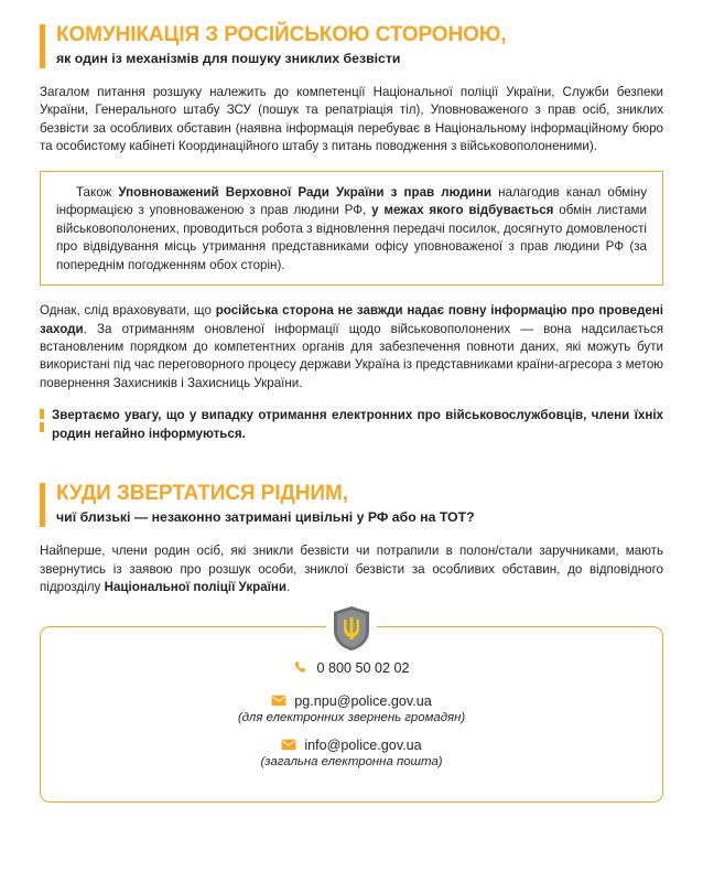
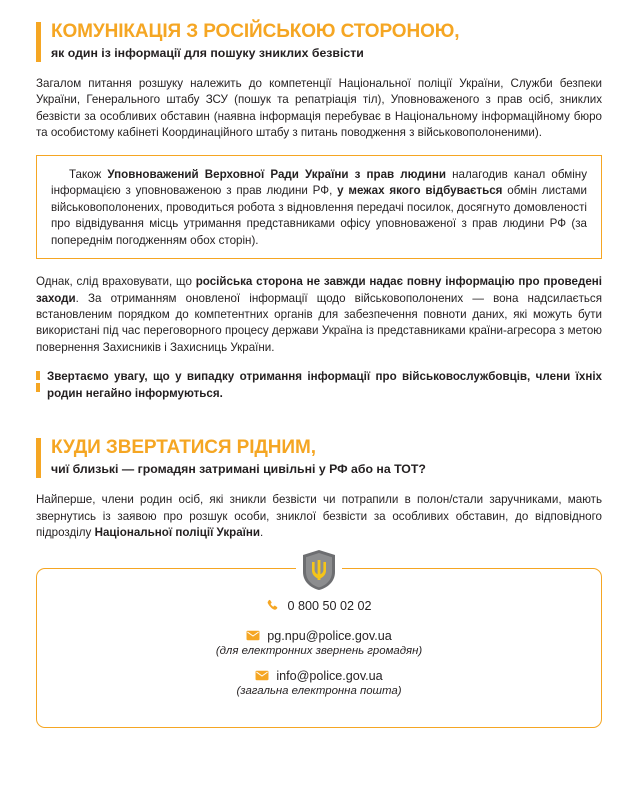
  КОМУНІКАЦІЯ З РОСІЙСЬКОЮ СТОРОНОЮ,
- як один із механізмів для пошуку зниклих безвісти
+ як один із інформації для пошуку зниклих безвісти
  Загалом питання розшуку належить до компетенції Національної поліції України, Служби безпеки України, Генерального штабу ЗСУ (пошук та репатріація тіл), Уповноваженого з прав осіб, зниклих безвісти за особливих обставин (наявна інформація перебуває в Національному інформаційному бюро та особистому кабінеті Координаційного штабу з питань поводження з військовополоненими).
  Також Уповноважений Верховної Ради України з прав людини налагодив канал обміну інформацією з уповноваженою з прав людини РФ, у межах якого відбувається обмін листами військовополонених, проводиться робота з відновлення передачі посилок, досягнуто домовленості про відвідування місць утримання представниками офісу уповноваженої з прав людини РФ (за попереднім погодженням обох сторін).
  Однак, слід враховувати, що російська сторона не завжди надає повну інформацію про проведені заходи. За отриманням оновленої інформації щодо військовополонених — вона надсилається встановленим порядком до компетентних органів для забезпечення повноти даних, які можуть бути використані під час переговорного процесу держави Україна із представниками країни-агресора з метою повернення Захисників і Захисниць України.
- Звертаємо увагу, що у випадку отримання електронних про військовослужбовців, члени їхніх родин негайно інформуються.
+ Звертаємо увагу, що у випадку отримання інформації про військовослужбовців, члени їхніх родин негайно інформуються.
  КУДИ ЗВЕРТАТИСЯ РІДНИМ,
- чиї близькі — незаконно затримані цивільні у РФ або на ТОТ?
+ чиї близькі — громадян затримані цивільні у РФ або на ТОТ?
  Найперше, члени родин осіб, які зникли безвісти чи потрапили в полон/стали заручниками, мають звернутись із заявою про розшук особи, зниклої безвісти за особливих обставин, до відповідного підрозділу Національної поліції України.
  0 800 50 02 02
  pg.npu@police.gov.ua
  (для електронних звернень громадян)
  info@police.gov.ua
  (загальна електронна пошта)
